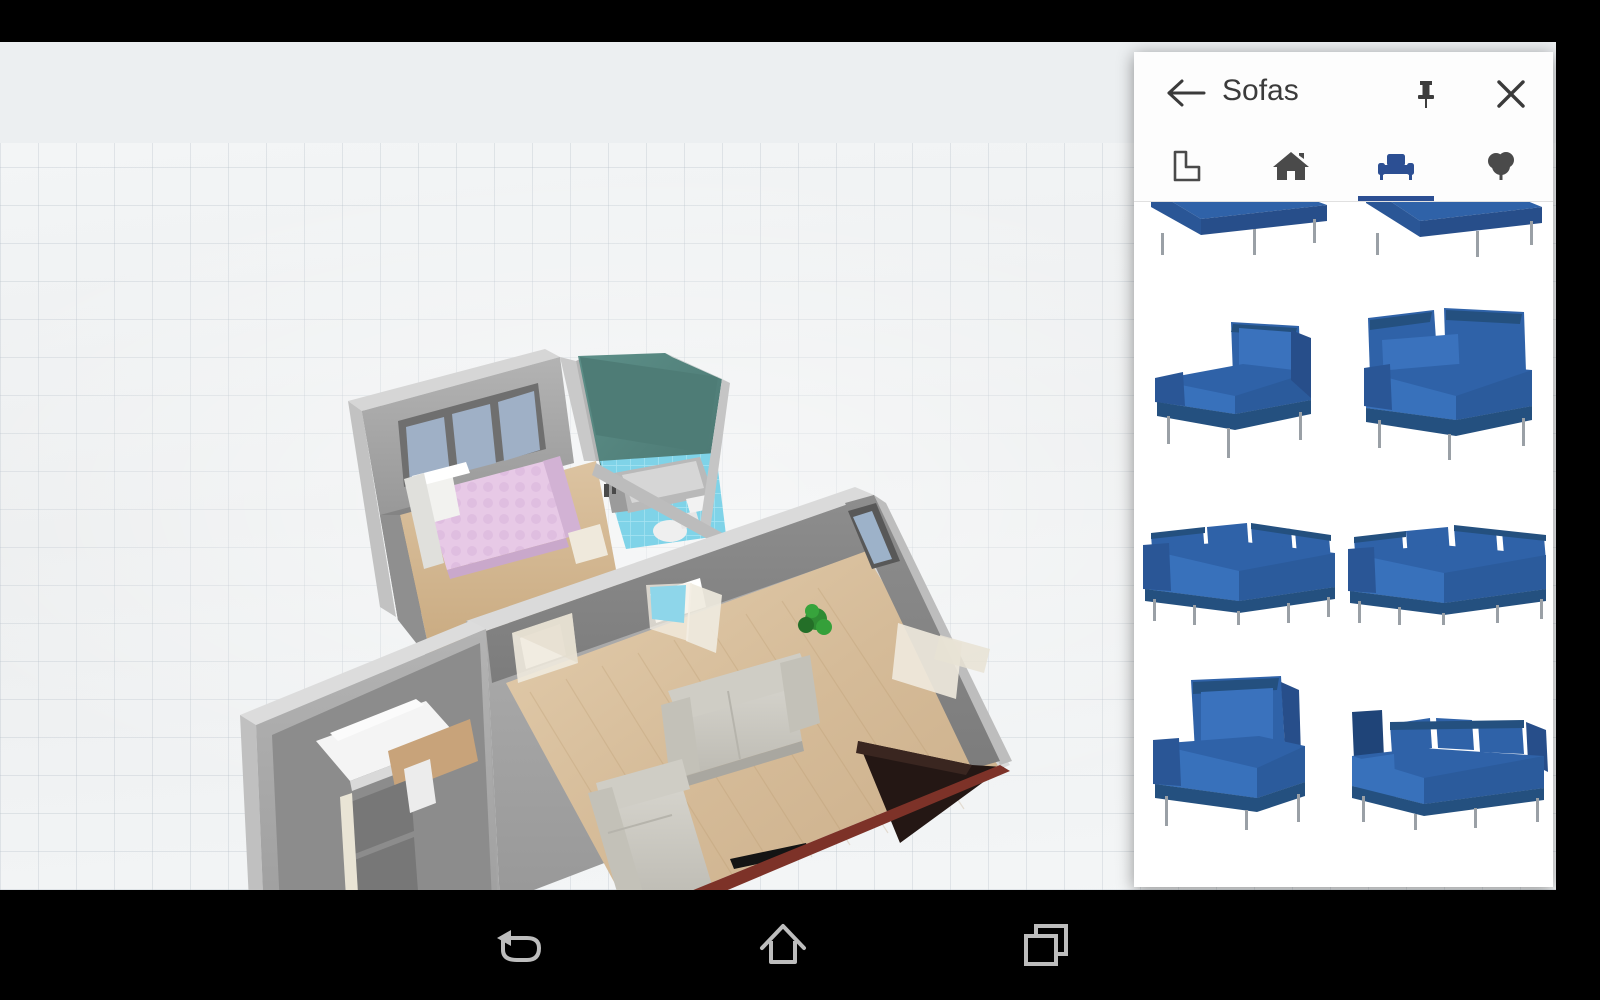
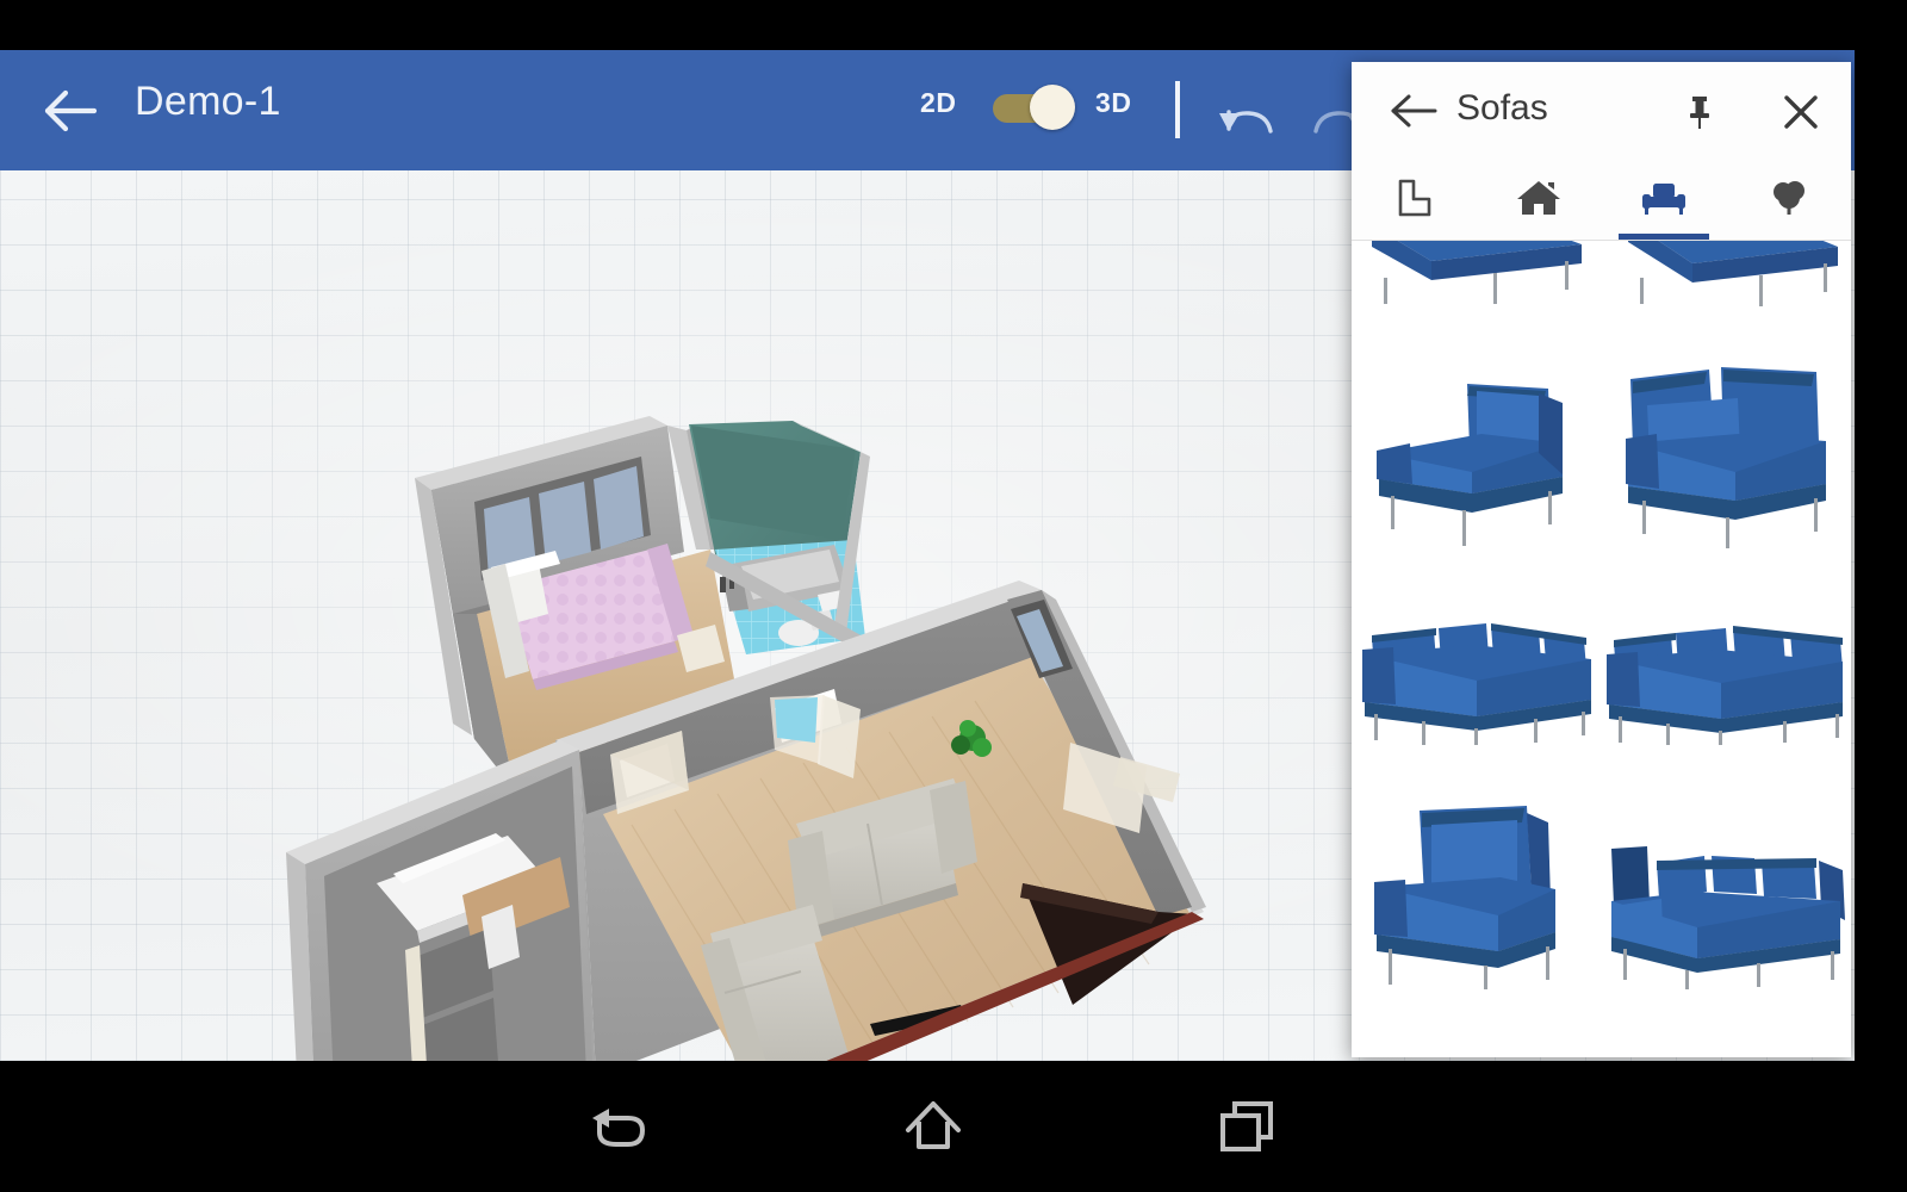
+ Demo-1
+ 2D
+ 3D
  Sofas
